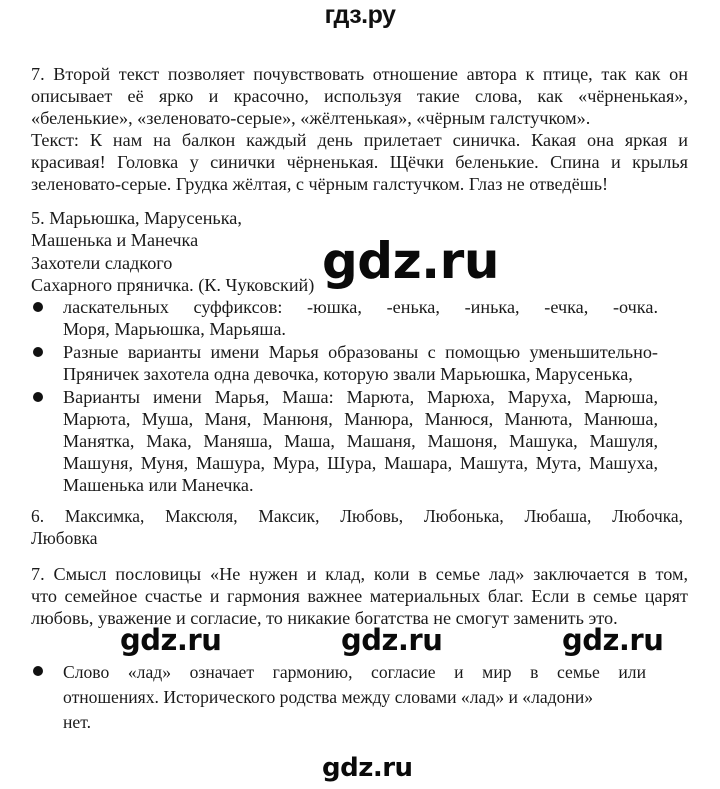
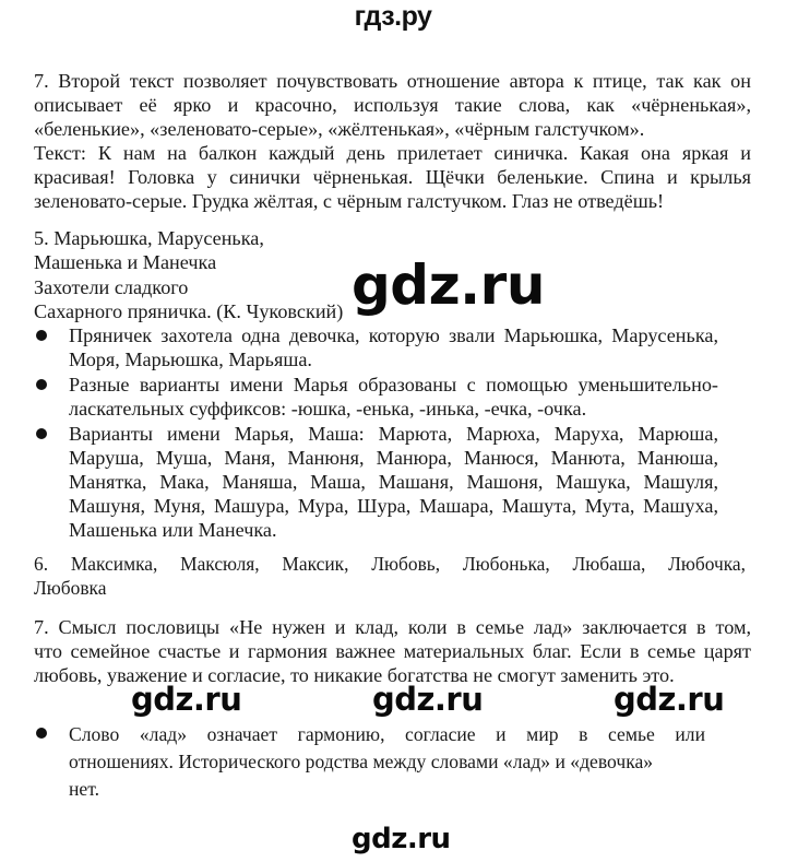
  гдз.ру
  7. Второй текст позволяет почувствовать отношение автора к птице, так как он
  описывает её ярко и красочно, используя такие слова, как «чёрненькая»,
  «беленькие», «зеленовато-серые», «жёлтенькая», «чёрным галстучком».
  Текст: К нам на балкон каждый день прилетает синичка. Какая она яркая и
  красивая! Головка у синички чёрненькая. Щёчки беленькие. Спина и крылья
  зеленовато-серые. Грудка жёлтая, с чёрным галстучком. Глаз не отведёшь!
  5. Марьюшка, Марусенька,
  Машенька и Манечка
  Захотели сладкого
  Сахарного пряничка. (К. Чуковский)
- ласкательных суффиксов: -юшка, -енька, -инька, -ечка, -очка.
+ Пряничек захотела одна девочка, которую звали Марьюшка, Марусенька,
  Моря, Марьюшка, Марьяша.
  Разные варианты имени Марья образованы с помощью уменьшительно-
- Пряничек захотела одна девочка, которую звали Марьюшка, Марусенька,
+ ласкательных суффиксов: -юшка, -енька, -инька, -ечка, -очка.
  Варианты имени Марья, Маша: Марюта, Марюха, Маруха, Марюша,
- Марюта, Муша, Маня, Манюня, Манюра, Манюся, Манюта, Манюша,
+ Маруша, Муша, Маня, Манюня, Манюра, Манюся, Манюта, Манюша,
  Манятка, Мака, Маняша, Маша, Машаня, Машоня, Машука, Машуля,
  Машуня, Муня, Машура, Мура, Шура, Машара, Машута, Мута, Машуха,
  Машенька или Манечка.
  gdz.ru
  6. Максимка, Максюля, Максик, Любовь, Любонька, Любаша, Любочка,
  Любовка
  7. Смысл пословицы «Не нужен и клад, коли в семье лад» заключается в том,
  что семейное счастье и гармония важнее материальных благ. Если в семье царят
  любовь, уважение и согласие, то никакие богатства не смогут заменить это.
  Слово «лад» означает гармонию, согласие и мир в семье или
- отношениях. Исторического родства между словами «лад» и «ладони»
+ отношениях. Исторического родства между словами «лад» и «девочка»
  нет.
  gdz.ru
  gdz.ru
  gdz.ru
  gdz.ru
